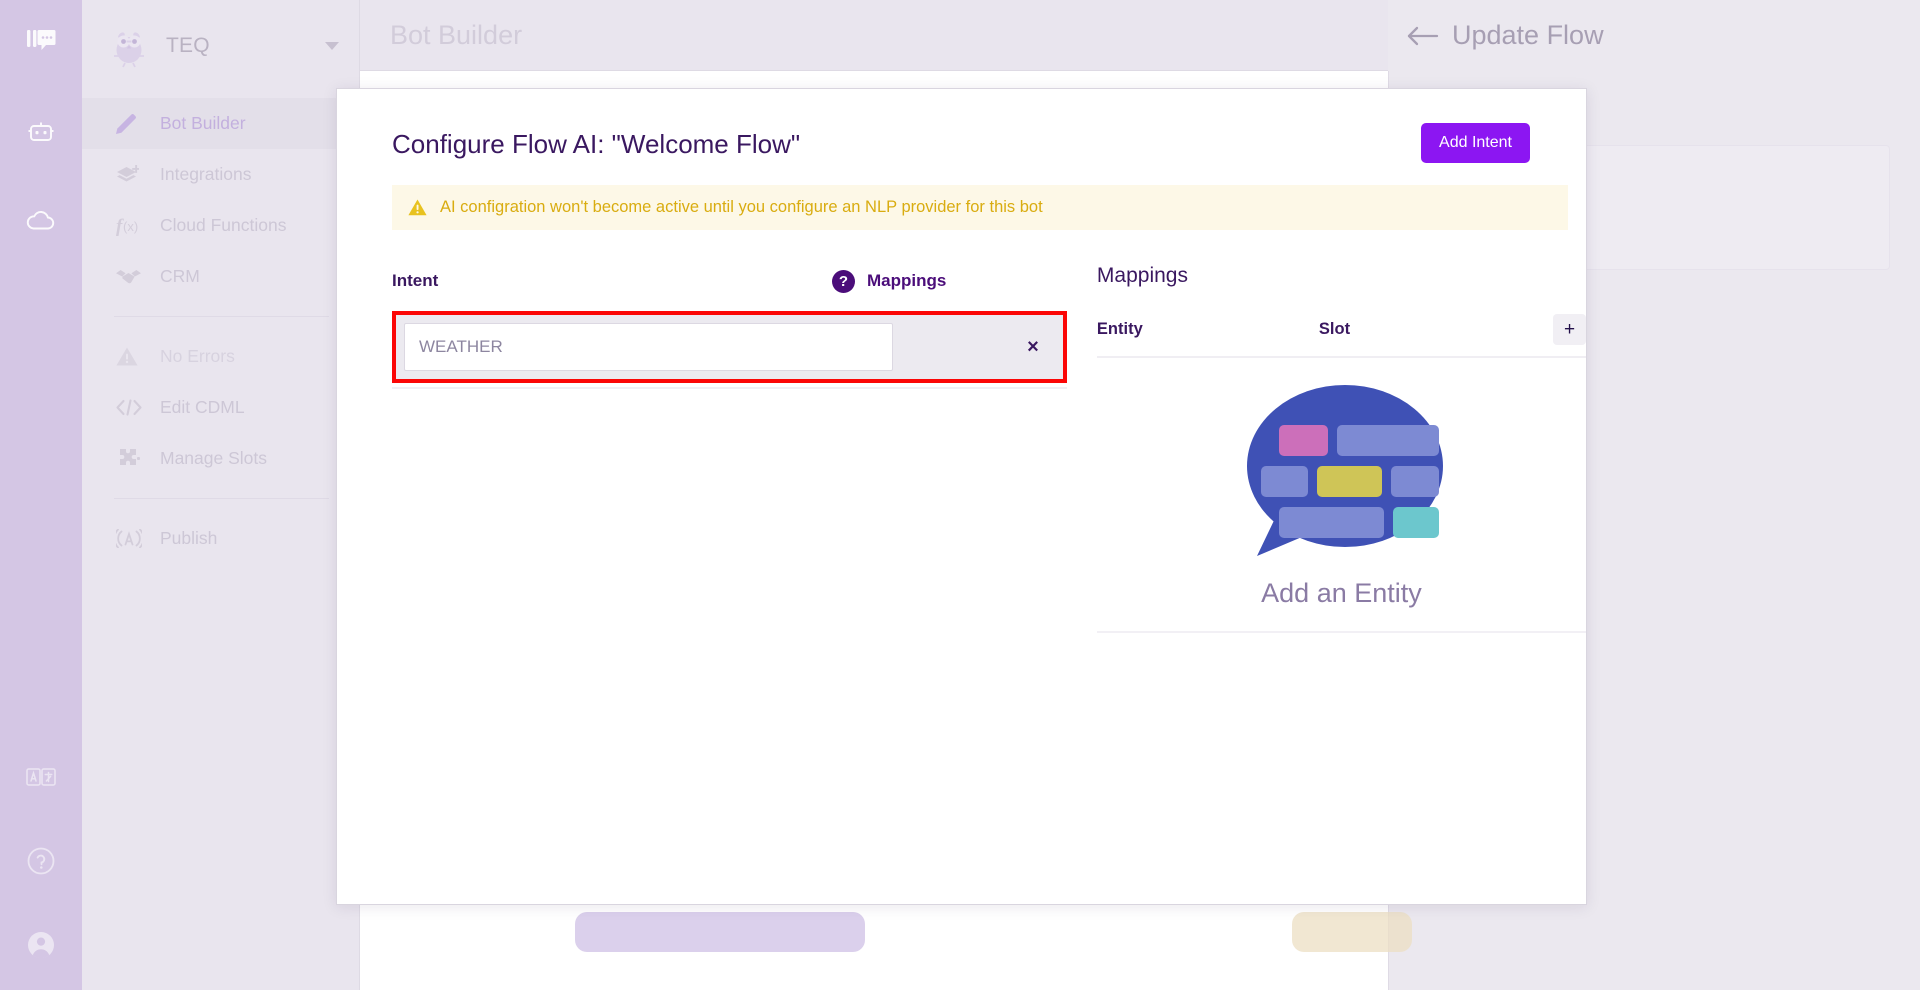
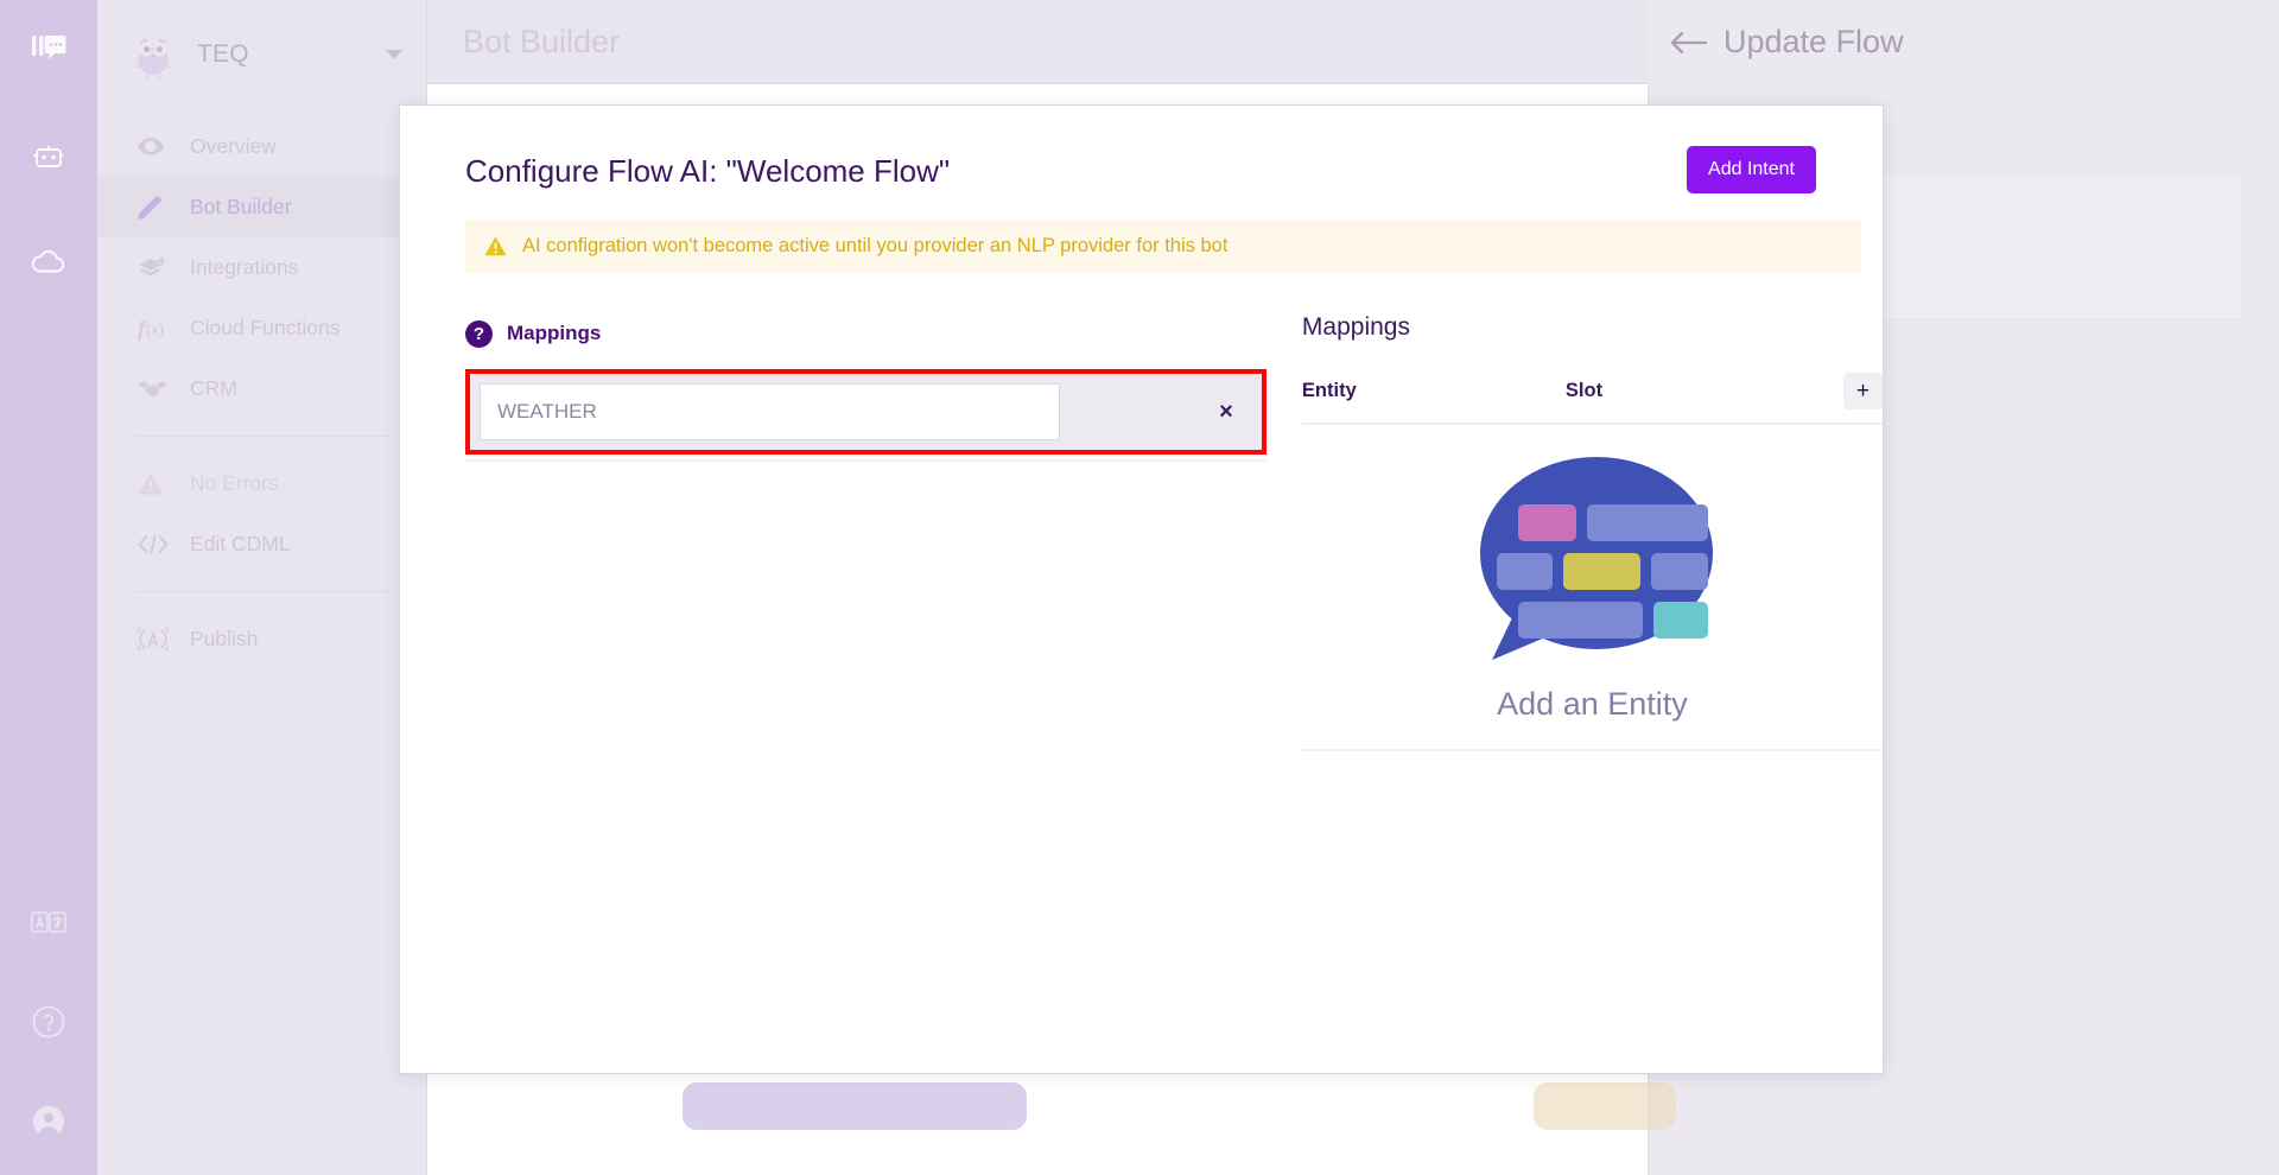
  TEQ
+ Overview
  Bot Builder
  Integrations
  f
  (x)
  Cloud Functions
  CRM
  Edit CDML
- Manage Slots
  Publish
  Bot Builder
  Update Flow
  Configure Flow AI: "Welcome Flow"
  Add Intent
- AI configration won't become active until you configure an NLP provider for this bot
+ AI configration won't become active until you provider an NLP provider for this bot
- Intent
  ?
  Mappings
  WEATHER
  ×
  Mappings
  Entity
  Slot
  +
  Add an Entity
